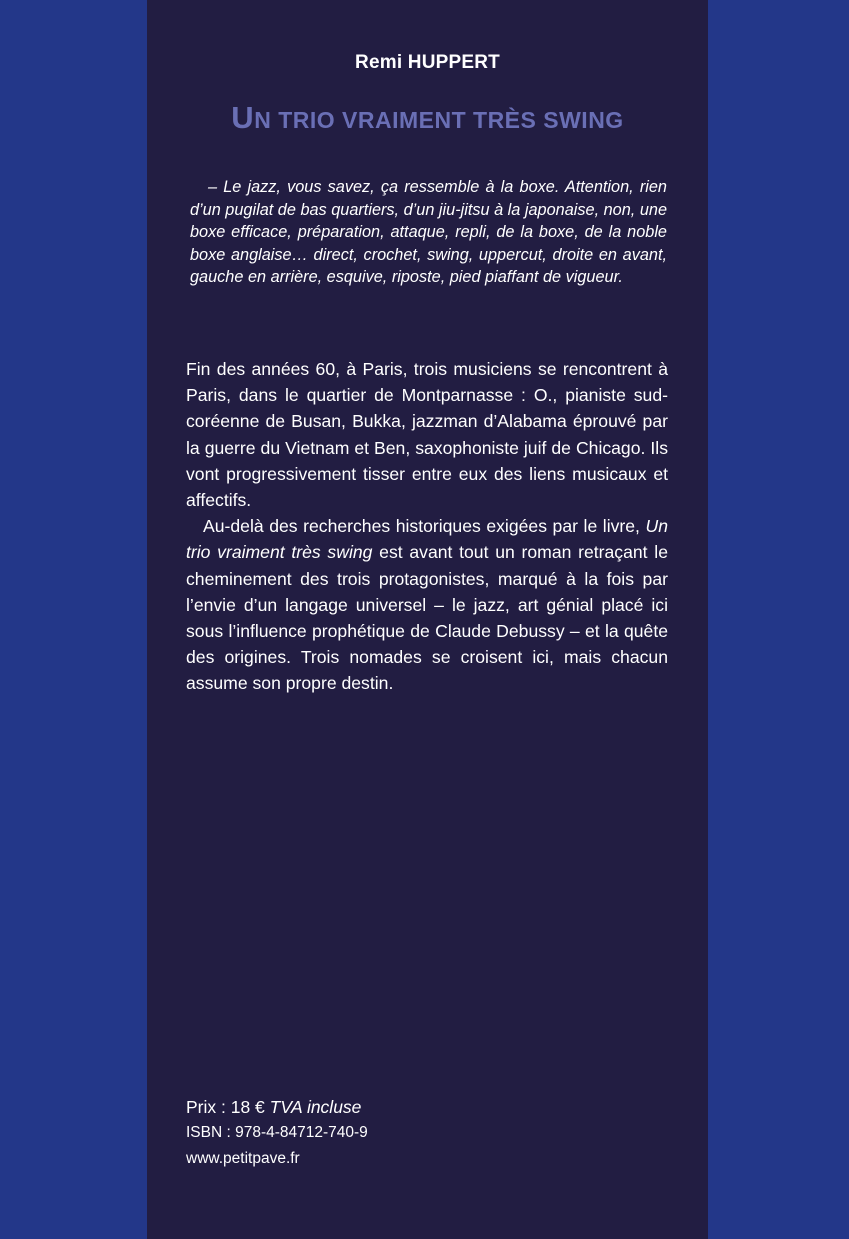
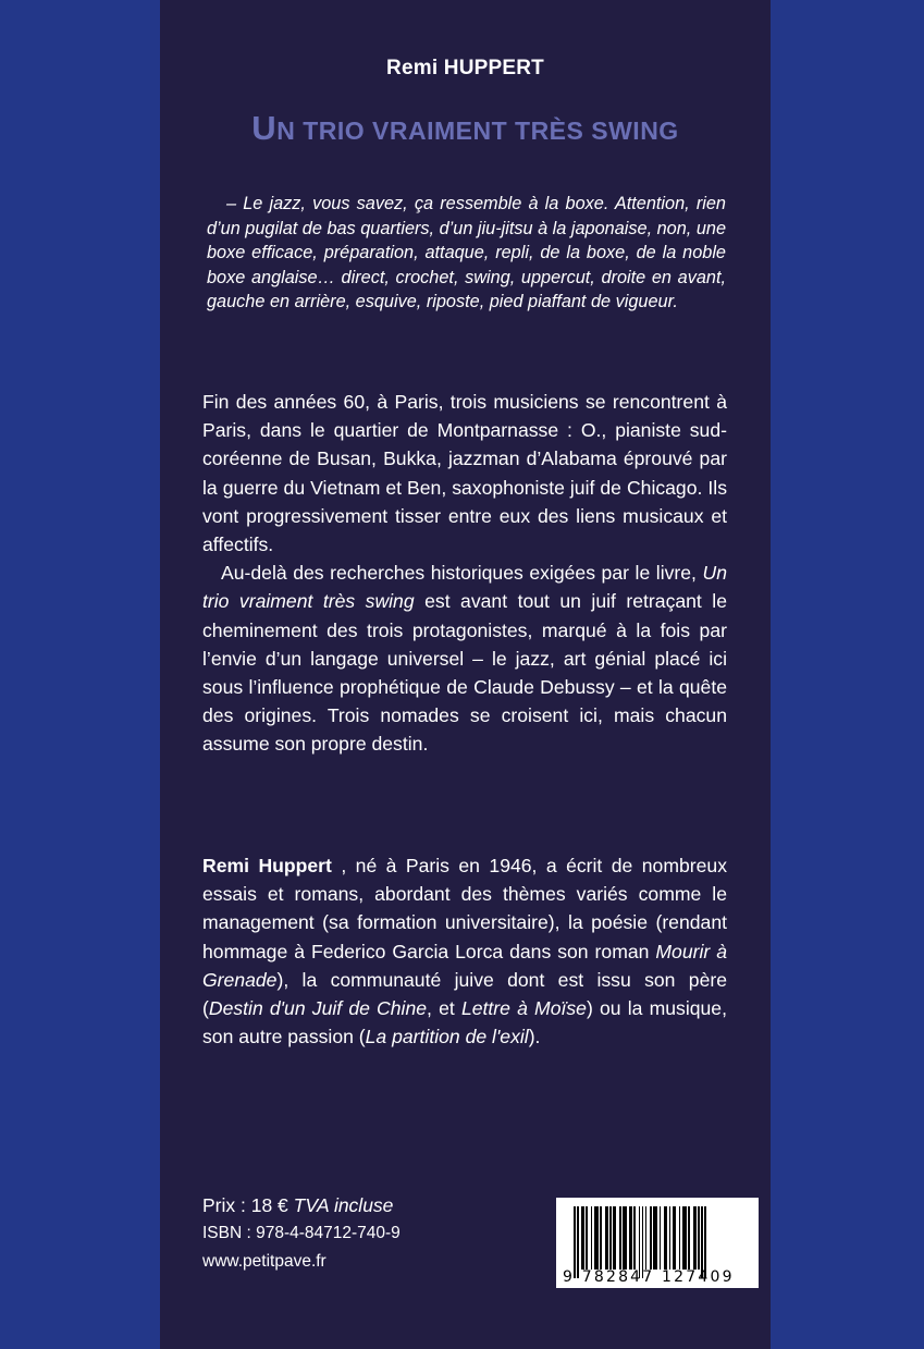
  Remi HUPPERT
  UN TRIO VRAIMENT TRÈS SWING
  – Le jazz, vous savez, ça ressemble à la boxe. Attention, rien d’un pugilat de bas quartiers, d’un jiu-jitsu à la japonaise, non, une boxe efficace, préparation, attaque, repli, de la boxe, de la noble boxe anglaise… direct, crochet, swing, uppercut, droite en avant, gauche en arrière, esquive, riposte, pied piaffant de vigueur.
  Fin des années 60, à Paris, trois musiciens se rencontrent à Paris, dans le quartier de Montparnasse : O., pianiste sud-coréenne de Busan, Bukka, jazzman d’Alabama éprouvé par la guerre du Vietnam et Ben, saxophoniste juif de Chicago. Ils vont progressivement tisser entre eux des liens musicaux et affectifs.
- Au-delà des recherches historiques exigées par le livre, Un trio vraiment très swing est avant tout un roman retraçant le cheminement des trois protagonistes, marqué à la fois par l’envie d’un langage universel – le jazz, art génial placé ici sous l’influence prophétique de Claude Debussy – et la quête des origines. Trois nomades se croisent ici, mais chacun assume son propre destin.
+ Au-delà des recherches historiques exigées par le livre, Un trio vraiment très swing est avant tout un juif retraçant le cheminement des trois protagonistes, marqué à la fois par l’envie d’un langage universel – le jazz, art génial placé ici sous l’influence prophétique de Claude Debussy – et la quête des origines. Trois nomades se croisent ici, mais chacun assume son propre destin.
+ Remi Huppert , né à Paris en 1946, a écrit de nombreux essais et romans, abordant des thèmes variés comme le management (sa formation universitaire), la poésie (rendant hommage à Federico Garcia Lorca dans son roman Mourir à Grenade), la communauté juive dont est issu son père (Destin d'un Juif de Chine, et Lettre à Moïse) ou la musique, son autre passion (La partition de l'exil).
  Prix : 18 € TVA incluse
  ISBN : 978-4-84712-740-9
  www.petitpave.fr
+ 9 782847 127409
